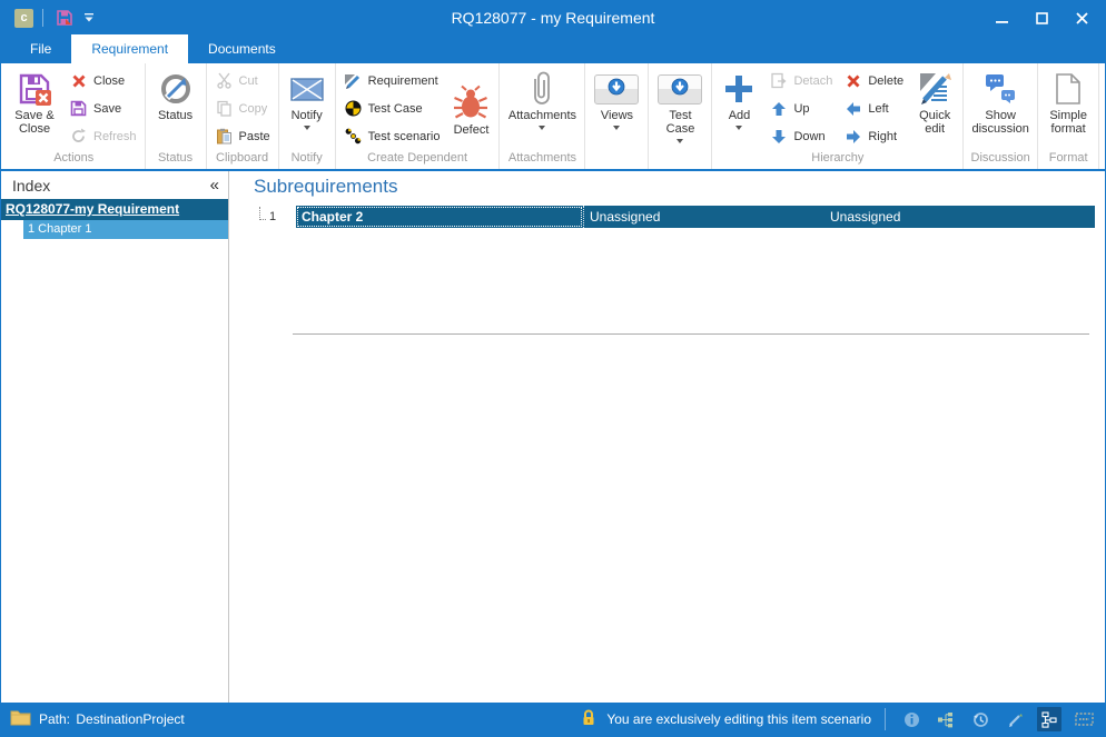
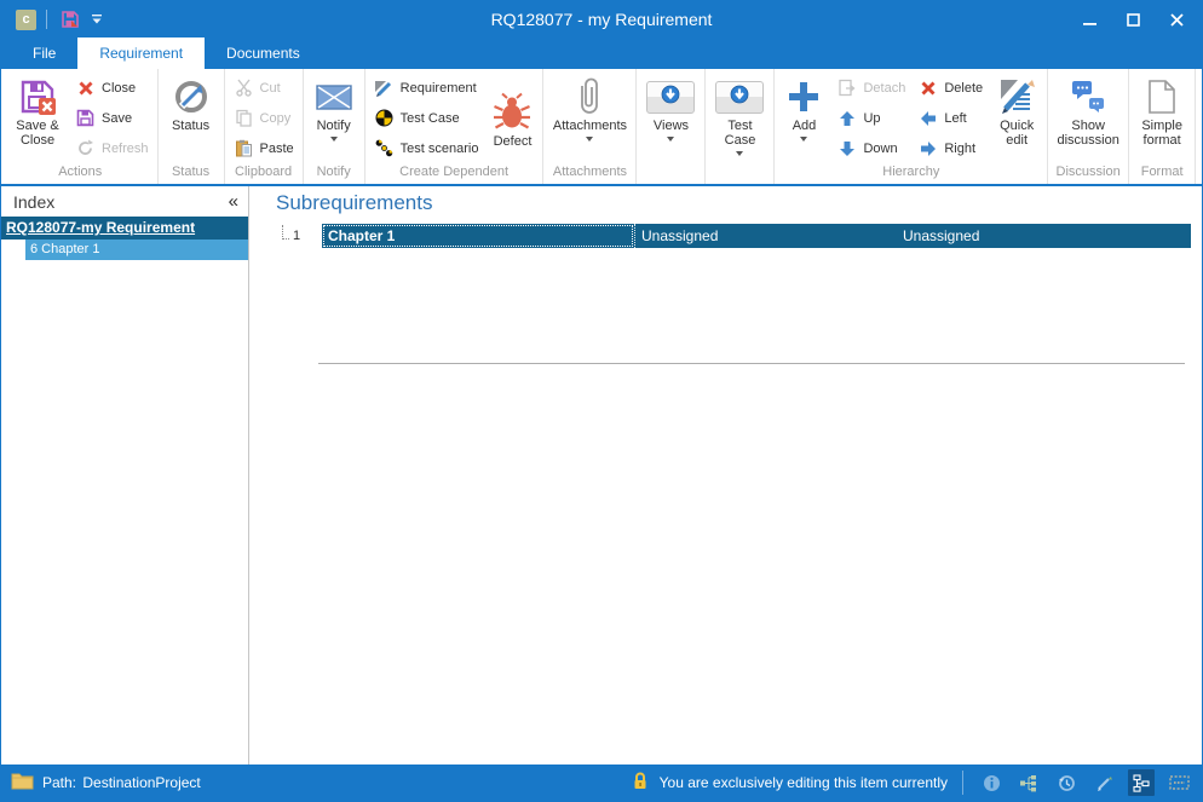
  c
  RQ128077 - my Requirement
  File
  Requirement
  Documents
  Save & Close
  Close
  Save
  Refresh
  Actions
  Status
  Status
  Cut
  Copy
  Paste
  Clipboard
  Notify
  Notify
  Requirement
  Test Case
  Test scenario
  Defect
  Create Dependent
  Attachments
  Attachments
  Views
  Test Case
  Add
  Detach
  Up
  Down
  Delete
  Left
  Right
  Quick edit
  Hierarchy
  Show discussion
  Discussion
  Simple format
  Format
  Index
  «
  RQ128077-my Requirement
- 1 Chapter 1
+ 6 Chapter 1
  Subrequirements
  1
- Chapter 2
+ Chapter 1
  Unassigned
  Unassigned
  Path: DestinationProject
- You are exclusively editing this item scenario
+ You are exclusively editing this item currently
